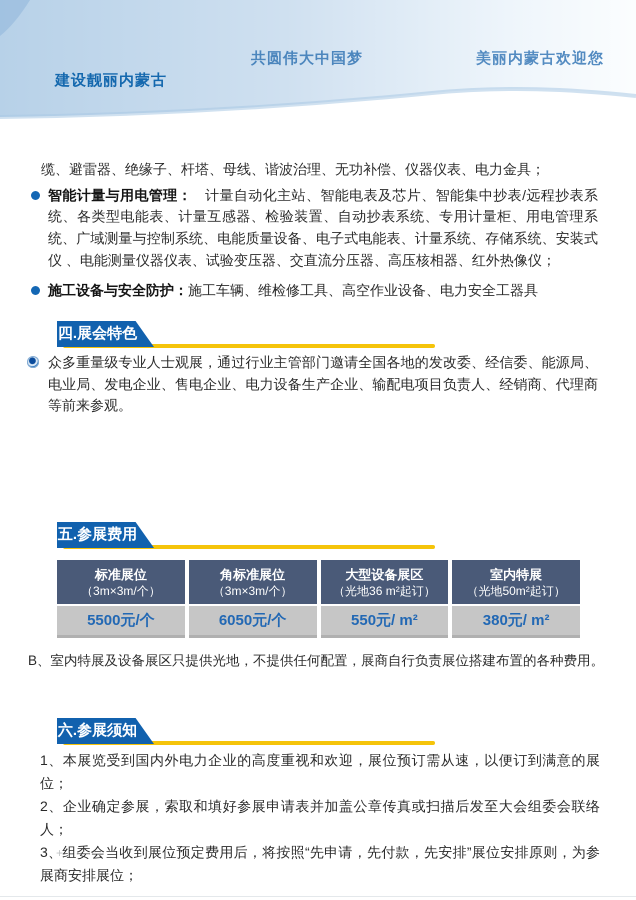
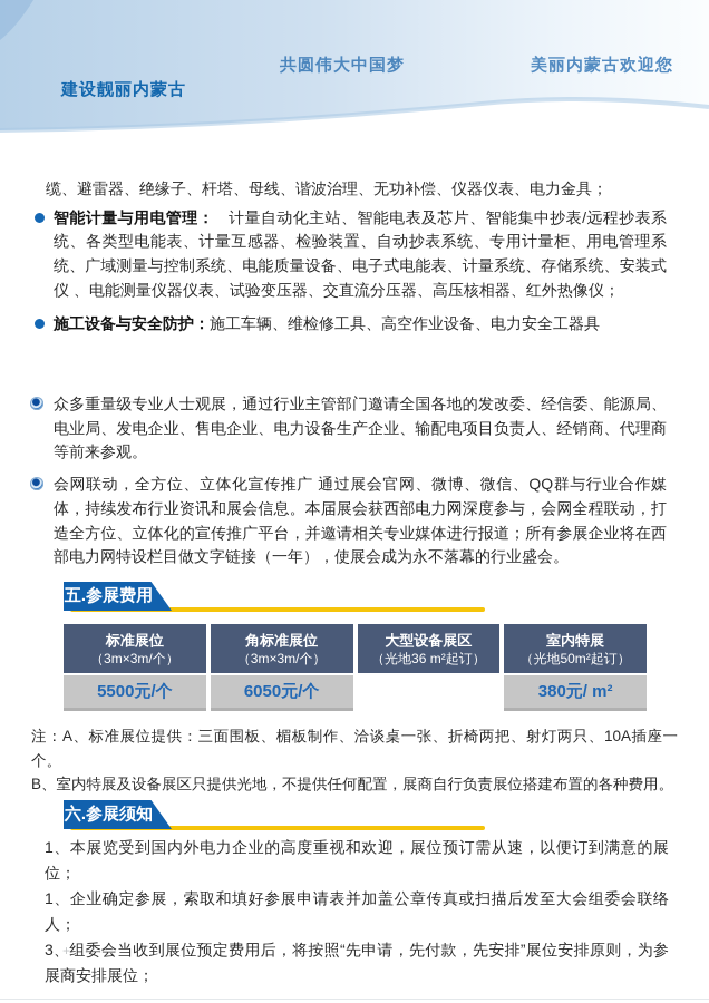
  共圆伟大中国梦
  美丽内蒙古欢迎您
  建设靓丽内蒙古
  缆、避雷器、绝缘子、杆塔、母线、谐波治理、无功补偿、仪器仪表、电力金具；
  智能计量与用电管理： 计量自动化主站、智能电表及芯片、智能集中抄表/远程抄表系统、各类型电能表、计量互感器、检验装置、自动抄表系统、专用计量柜、用电管理系统、广域测量与控制系统、电能质量设备、电子式电能表、计量系统、存储系统、安装式仪 、电能测量仪器仪表、试验变压器、交直流分压器、高压核相器、红外热像仪；
  施工设备与安全防护：施工车辆、维检修工具、高空作业设备、电力安全工器具
- 四.展会特色
  众多重量级专业人士观展，通过行业主管部门邀请全国各地的发改委、经信委、能源局、电业局、发电企业、售电企业、电力设备生产企业、输配电项目负责人、经销商、代理商等前来参观。
+ 会网联动，全方位、立体化宣传推广 通过展会官网、微博、微信、QQ群与行业合作媒体，持续发布行业资讯和展会信息。本届展会获西部电力网深度参与，会网全程联动，打造全方位、立体化的宣传推广平台，并邀请相关专业媒体进行报道；所有参展企业将在西部电力网特设栏目做文字链接（一年），使展会成为永不落幕的行业盛会。
  五.参展费用
  标准展位
  （3m×3m/个）
  5500元/个
  角标准展位
  （3m×3m/个）
  6050元/个
  大型设备展区
  （光地36 m²起订）
- 550元/ m²
  室内特展
  （光地50m²起订）
  380元/ m²
+ 注：A、标准展位提供：三面围板、楣板制作、洽谈桌一张、折椅两把、射灯两只、10A插座一个。
  B、室内特展及设备展区只提供光地，不提供任何配置，展商自行负责展位搭建布置的各种费用。
  六.参展须知
  1、本展览受到国内外电力企业的高度重视和欢迎，展位预订需从速，以便订到满意的展位；
- 2、企业确定参展，索取和填好参展申请表并加盖公章传真或扫描后发至大会组委会联络人；
+ 1、企业确定参展，索取和填好参展申请表并加盖公章传真或扫描后发至大会组委会联络人；
  3、组委会当收到展位预定费用后，将按照“先申请，先付款，先安排”展位安排原则，为参展商安排展位；
  +
